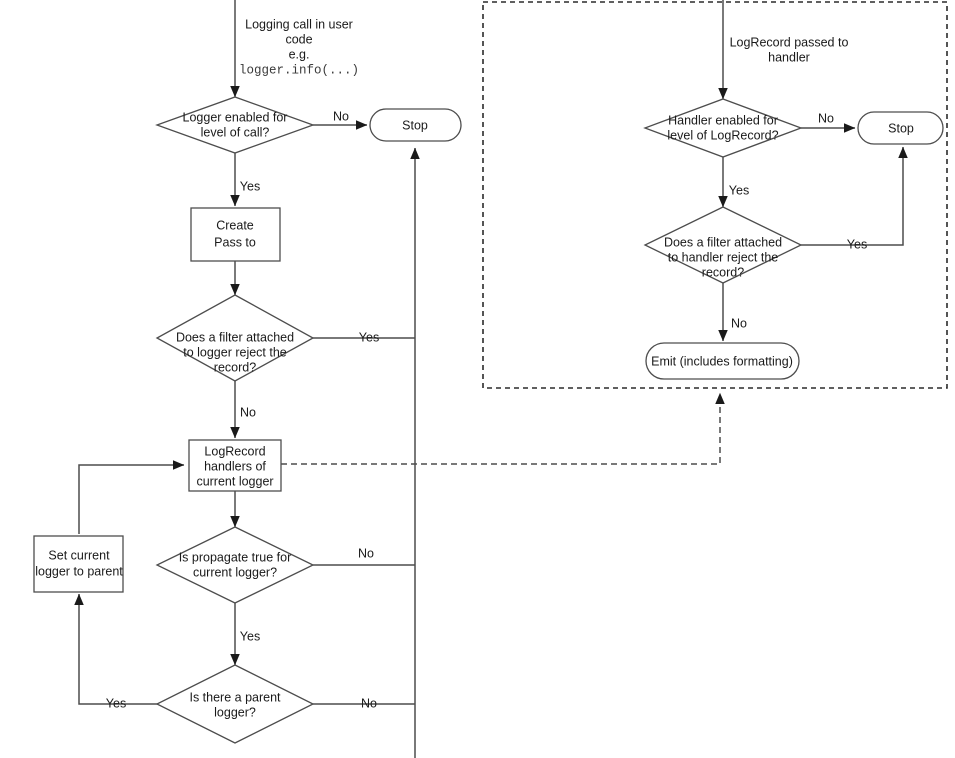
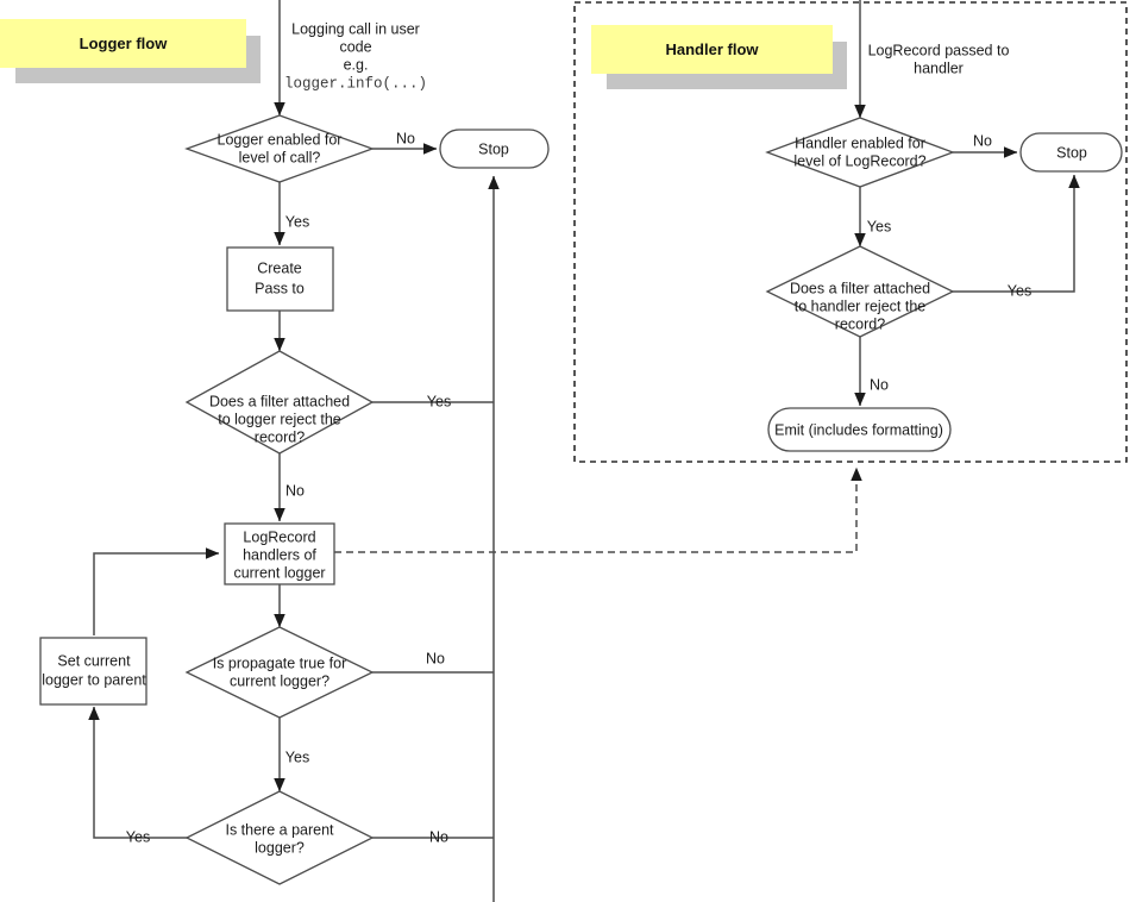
+ Logger flow
+ Handler flow
  Logger enabled for
  level of call?
  Stop
  Create
  Pass to
  Does a filter attached
  to logger reject the
  record?
  LogRecord
  handlers of
  current logger
  Is propagate true for
  current logger?
  Is there a parent
  logger?
  Set current
  logger to parent
  Logging call in user
  code
  e.g.
  logger.info(...)
  No
  Yes
  Yes
  No
  No
  Yes
  Yes
  No
  Handler enabled for
  level of LogRecord?
  Stop
  Does a filter attached
  to handler reject the
  record?
  Emit (includes formatting)
  LogRecord passed to
  handler
  No
  Yes
  Yes
  No
